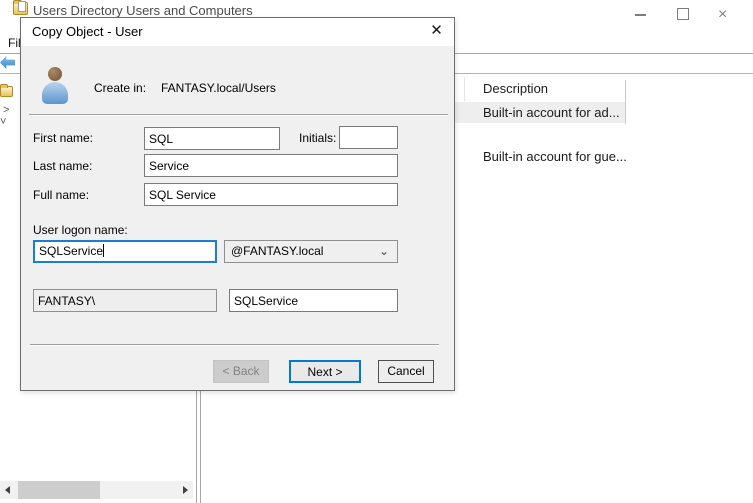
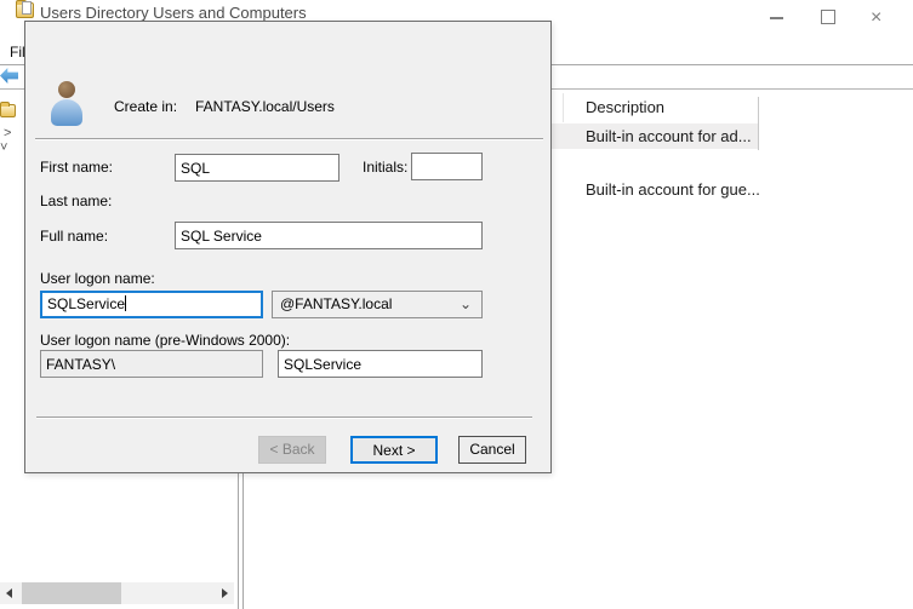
  Users Directory Users and Computers
  ×
  >
  ˅
  Description
  Built-in account for ad...
  Built-in account for gue...
- Copy Object - User
- ✕
  Create in:
  FANTASY.local/Users
  First name:
  SQL
  Initials:
  Last name:
- Service
  Full name:
  SQL Service
  User logon name:
  SQLService
  @FANTASY.local
  ⌄
+ User logon name (pre-Windows 2000):
  FANTASY\
  SQLService
  < Back
  Next >
  Cancel
